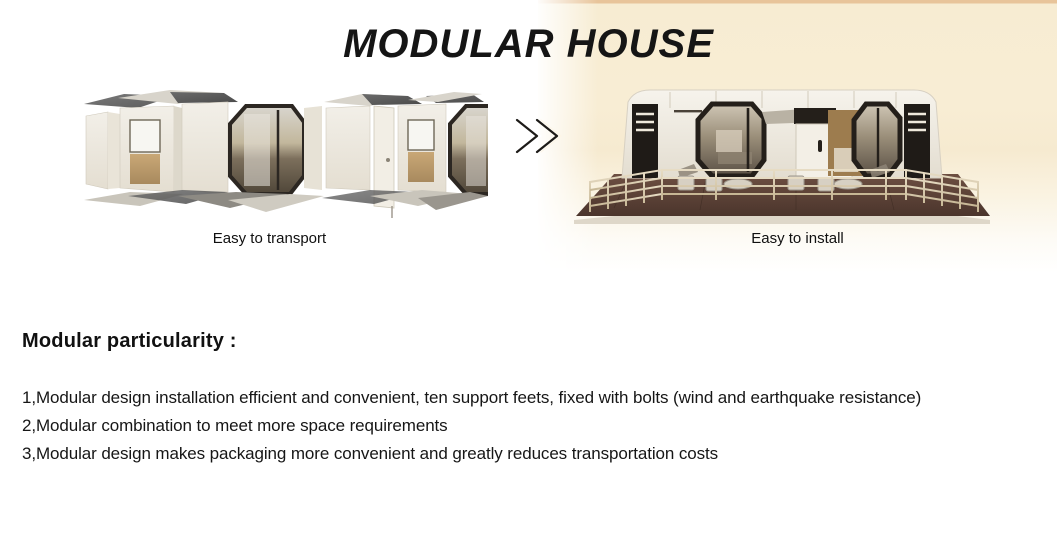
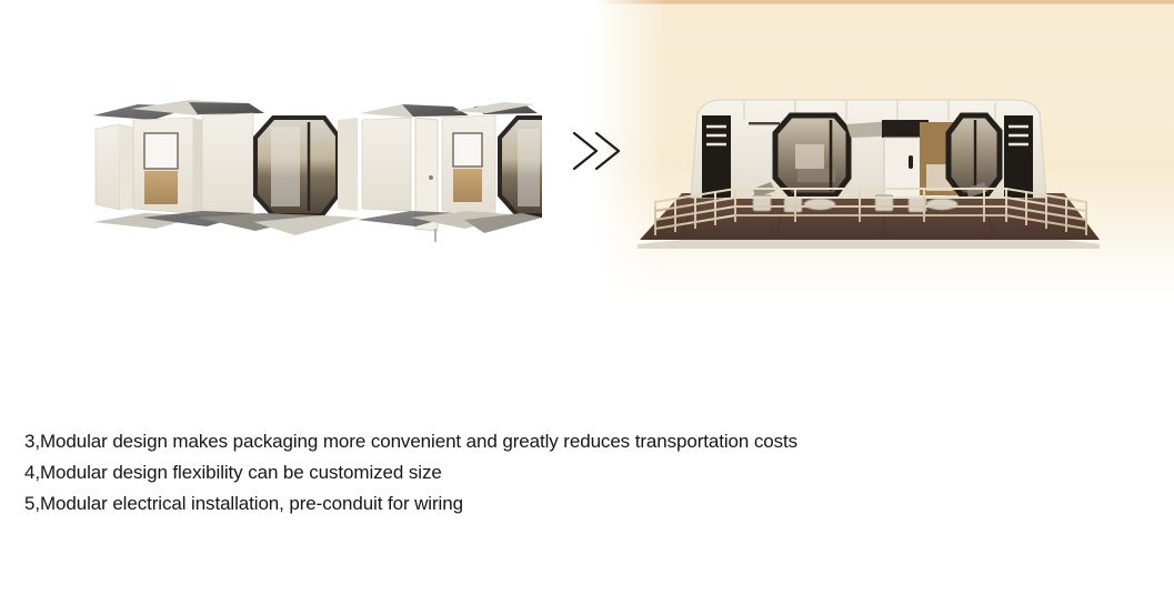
- MODULAR HOUSE
- Easy to transport
- Easy to install
- Modular particularity :
- 1,Modular design installation efficient and convenient, ten support feets, fixed with bolts (wind and earthquake resistance)
- 2,Modular combination to meet more space requirements
  3,Modular design makes packaging more convenient and greatly reduces transportation costs
+ 4,Modular design flexibility can be customized size
+ 5,Modular electrical installation, pre-conduit for wiring
